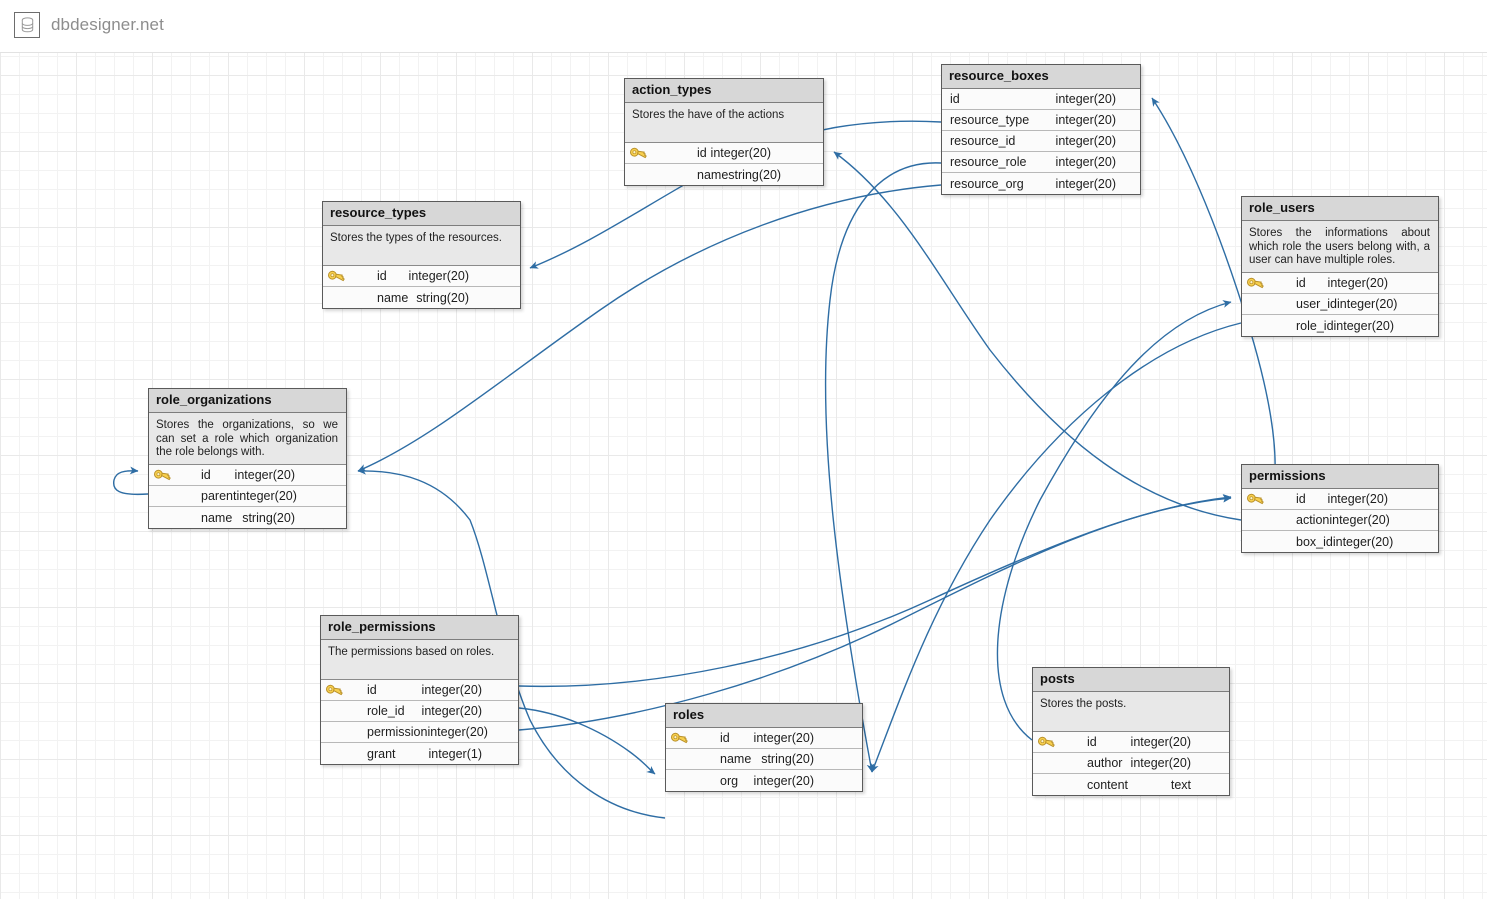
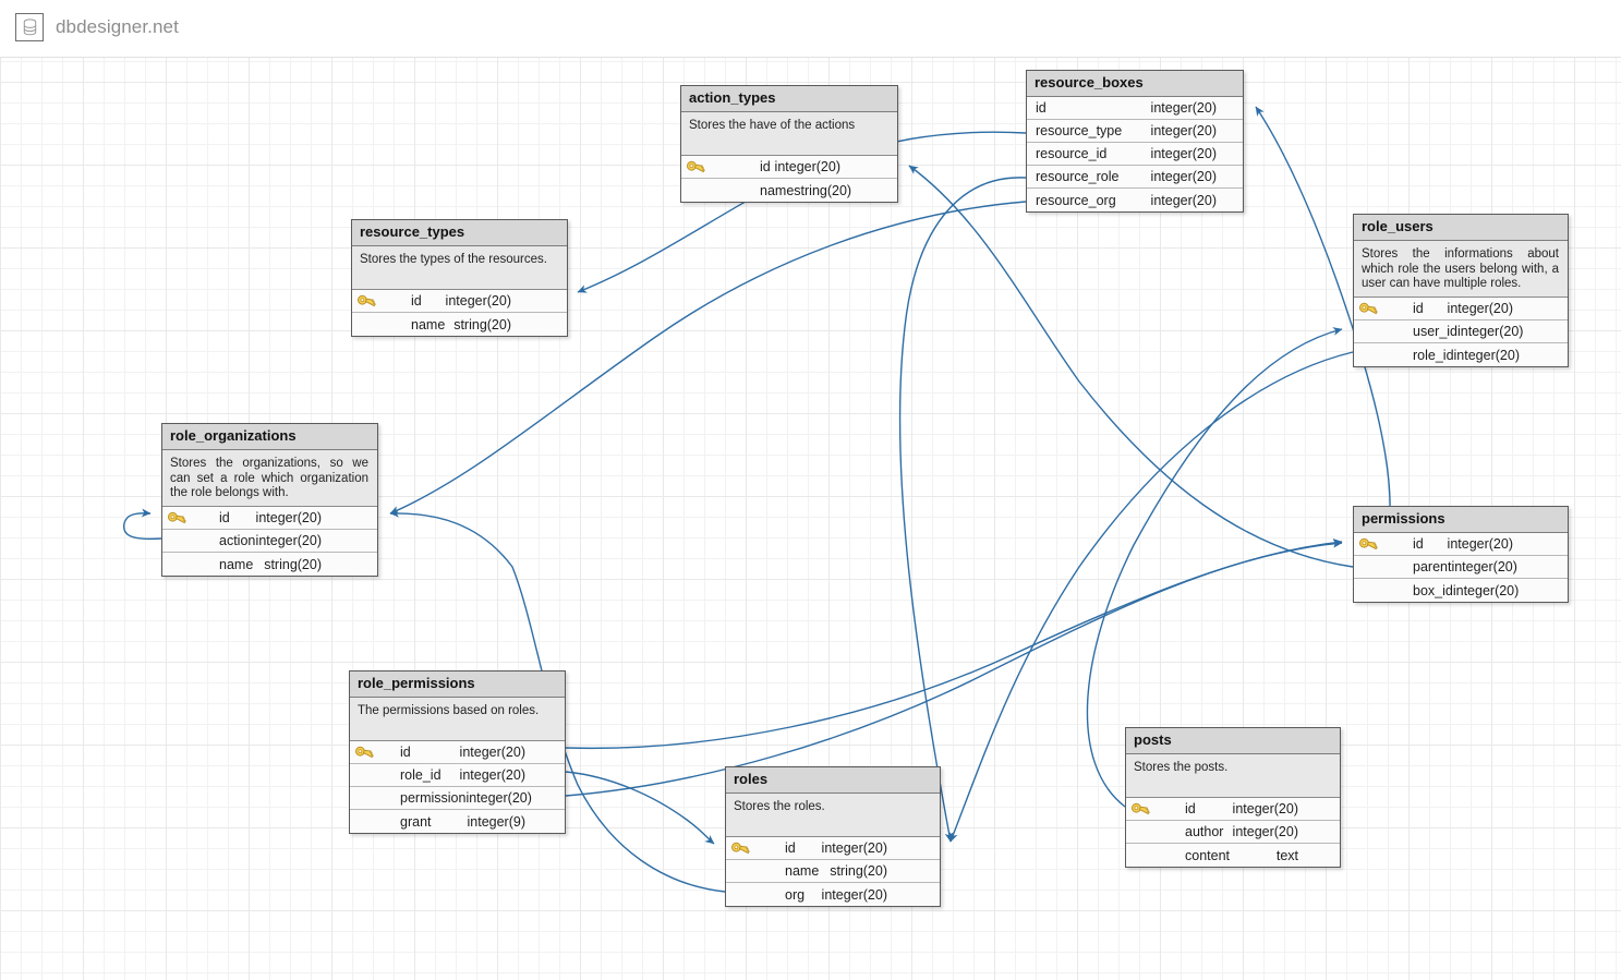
  dbdesigner.net
  action_types
  Stores the have of the actions
  id
  integer(20)
  name
  string(20)
  resource_boxes
  id
  integer(20)
  resource_type
  integer(20)
  resource_id
  integer(20)
  resource_role
  integer(20)
  resource_org
  integer(20)
  resource_types
  Stores the types of the resources.
  id
  integer(20)
  name
  string(20)
  role_users
  Stores the informations about which role the users belong with, a user can have multiple roles.
  id
  integer(20)
  user_id
  integer(20)
  role_id
  integer(20)
  role_organizations
  Stores the organizations, so we can set a role which organization the role belongs with.
  id
  integer(20)
- parent
+ action
  integer(20)
  name
  string(20)
  permissions
  id
  integer(20)
- action
+ parent
  integer(20)
  box_id
  integer(20)
  role_permissions
  The permissions based on roles.
  id
  integer(20)
  role_id
  integer(20)
  permission
  integer(20)
  grant
- integer(1)
+ integer(9)
  posts
  Stores the posts.
  id
  integer(20)
  author
  integer(20)
  content
  text
  roles
+ Stores the roles.
  id
  integer(20)
  name
  string(20)
  org
  integer(20)
